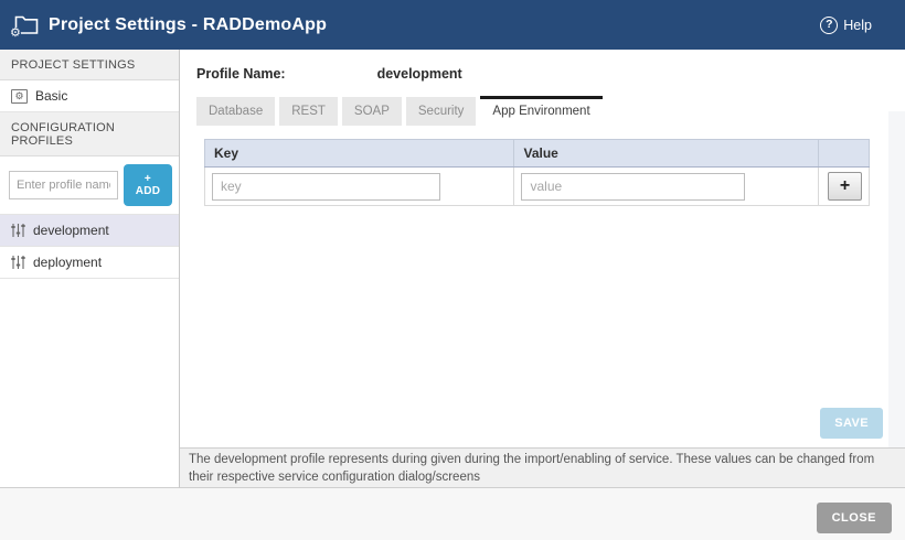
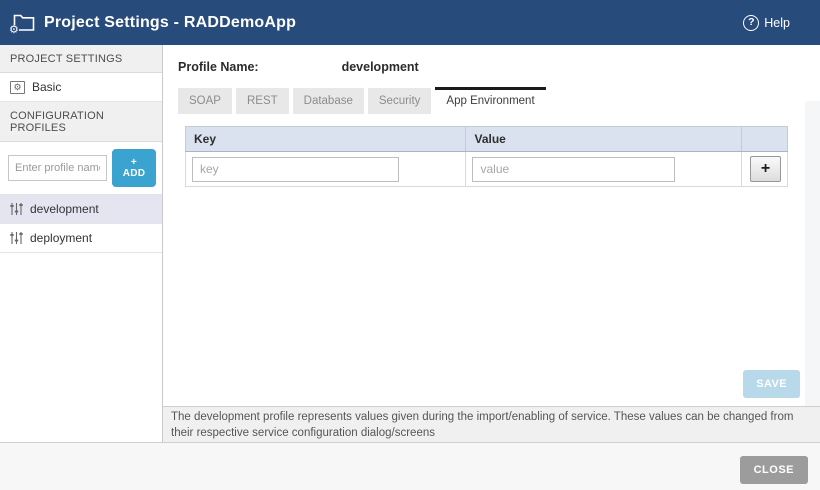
  ⚙
  Project Settings - RADDemoApp
  ?
  Help
  PROJECT SETTINGS
  ⚙
  Basic
  CONFIGURATION PROFILES
  Enter profile nam
  + ADD
  development
  deployment
  Profile Name:
  development
- Database
+ SOAP
  REST
- SOAP
+ Database
  Security
  App Environment
  Key	Value
  key	value	+
  SAVE
- The development profile represents during given during the import/enabling of service. These values can be changed from their respective service configuration dialog/screens
+ The development profile represents values given during the import/enabling of service. These values can be changed from their respective service configuration dialog/screens
  CLOSE
